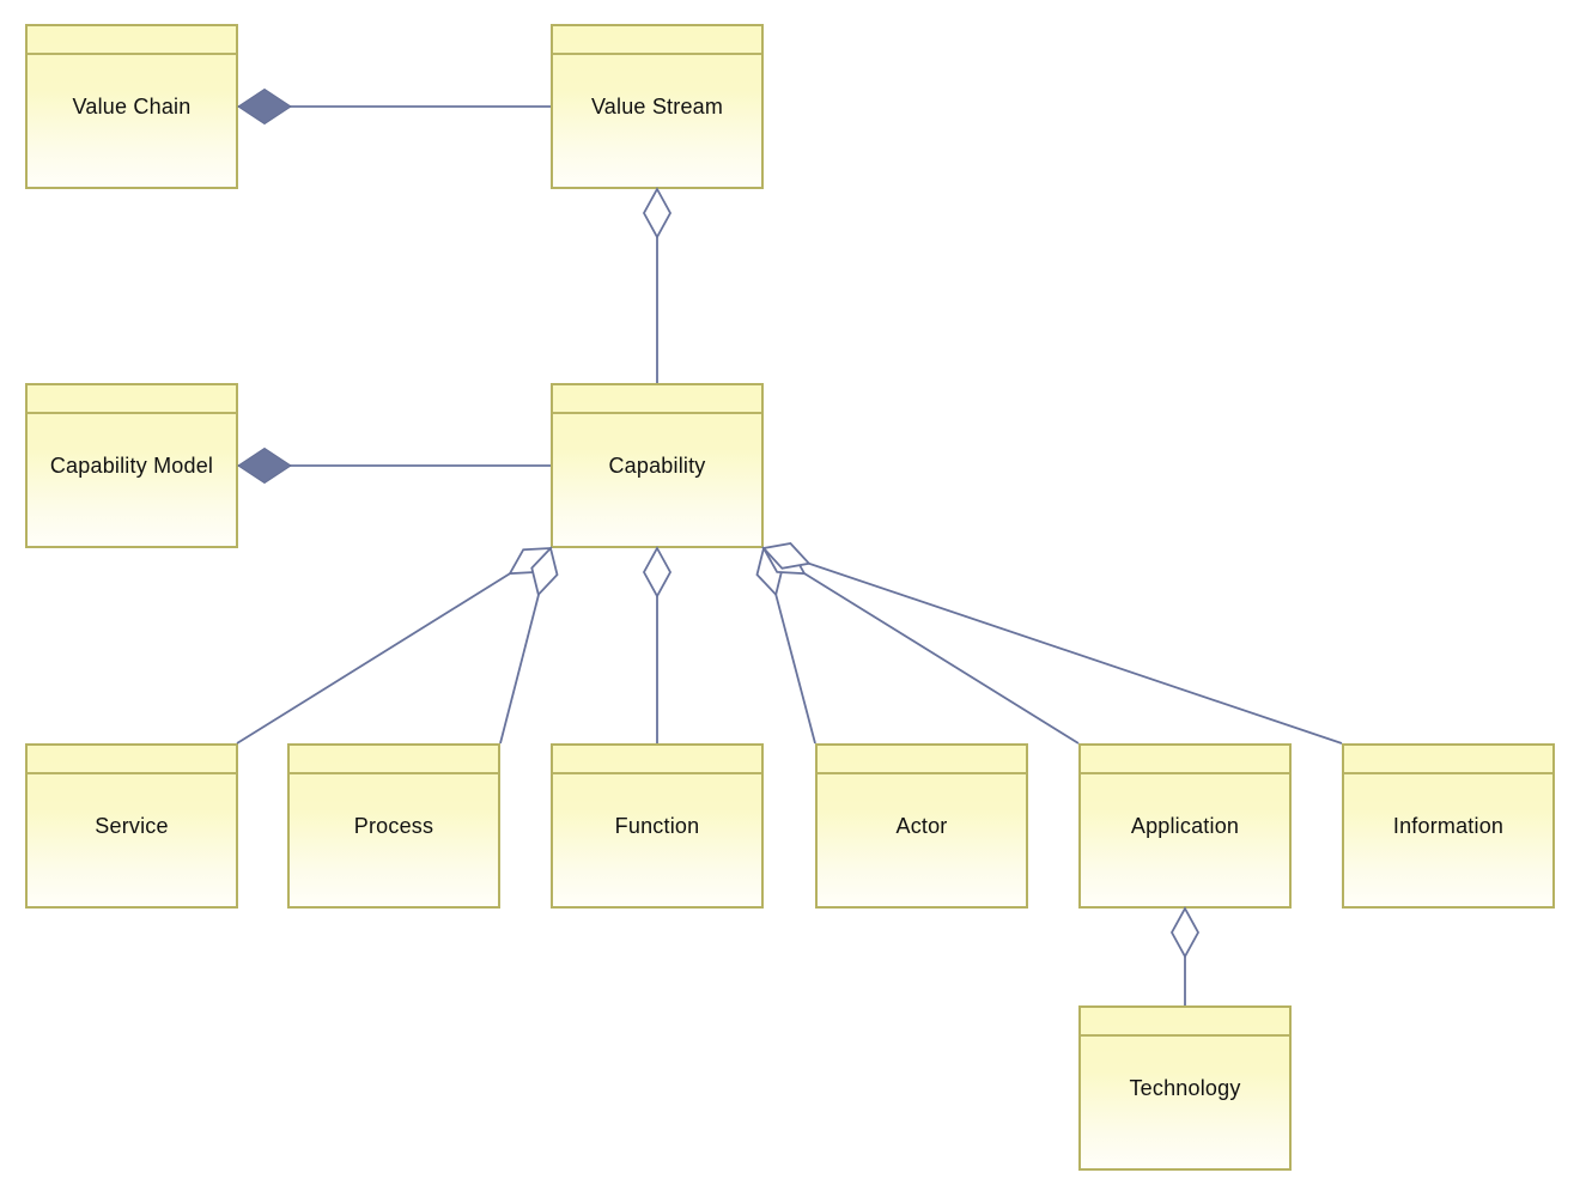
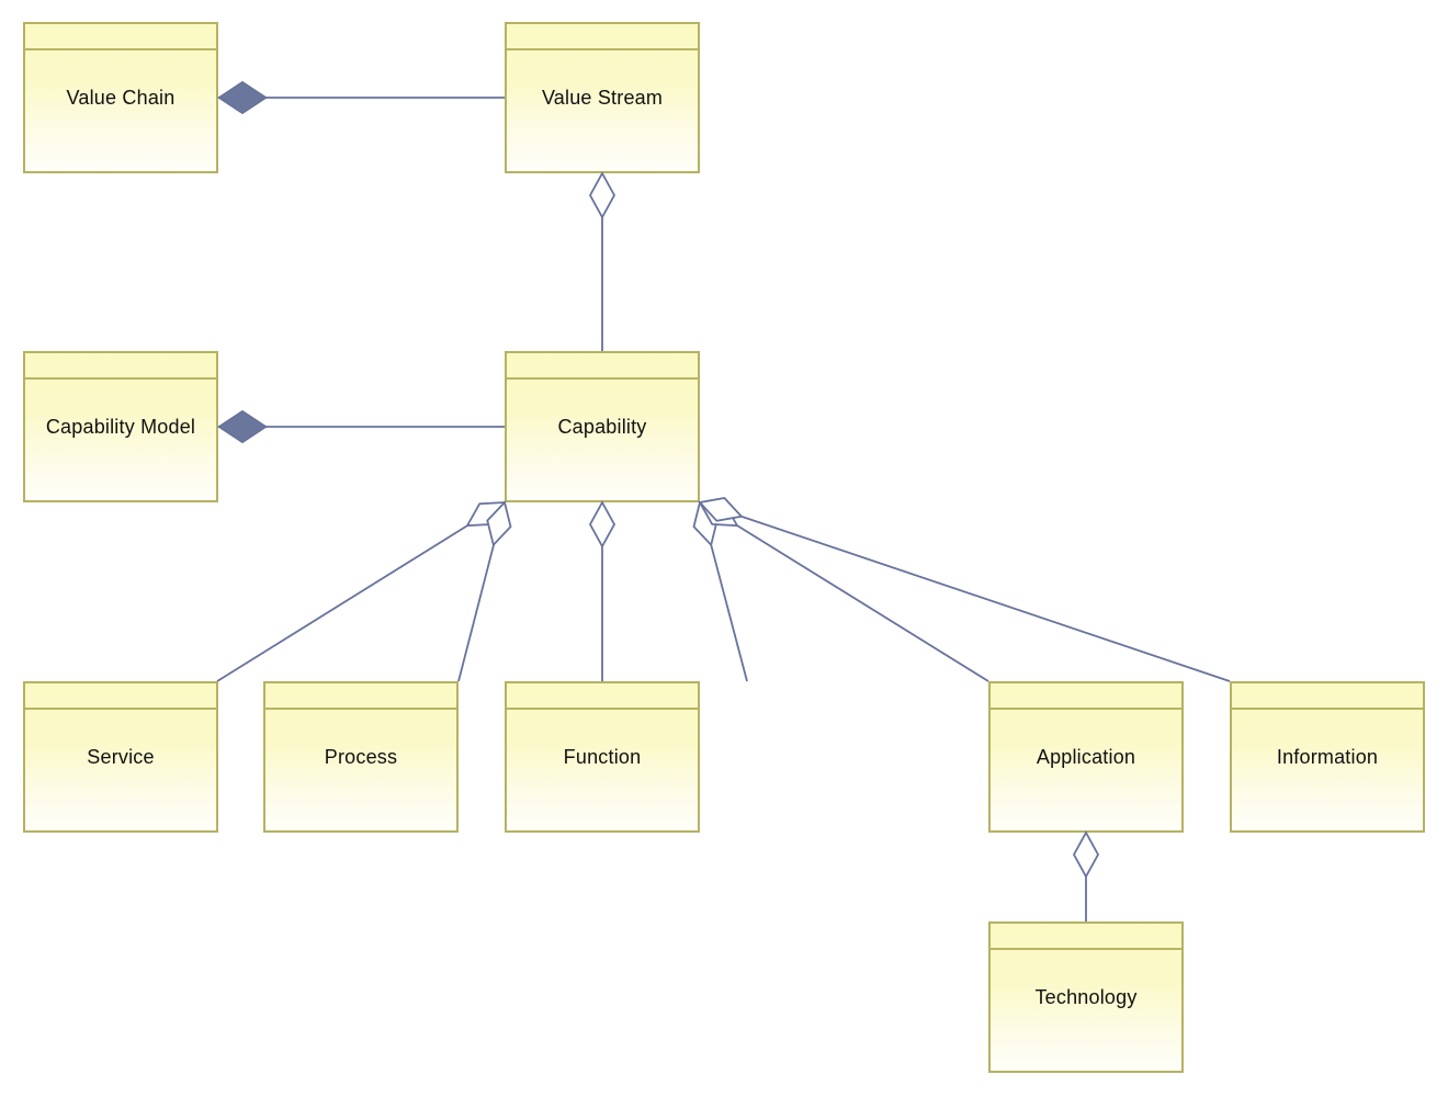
  Value Chain
  Value Stream
  Capability Model
  Capability
  Service
  Process
  Function
- Actor
  Application
  Information
  Technology
